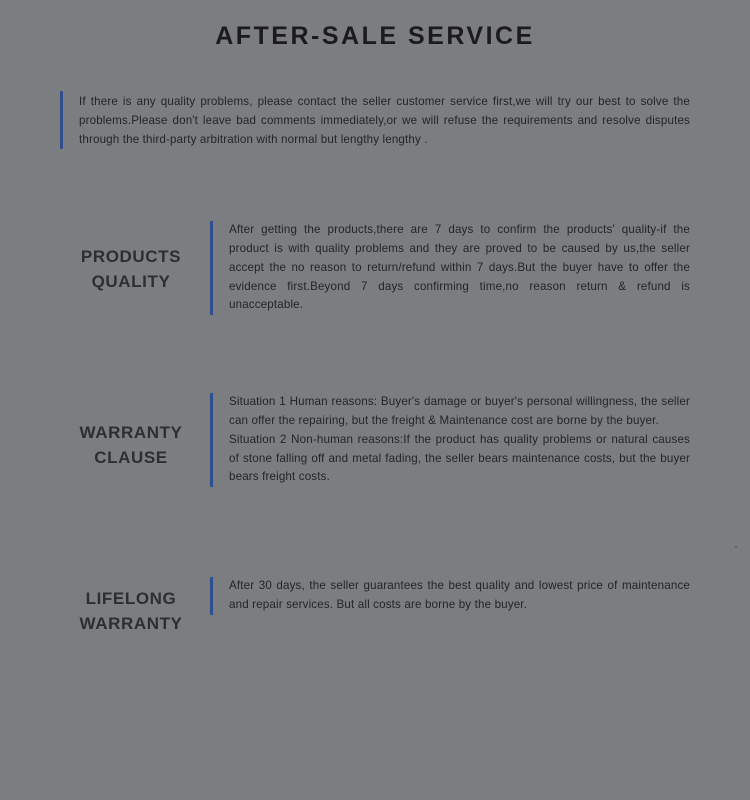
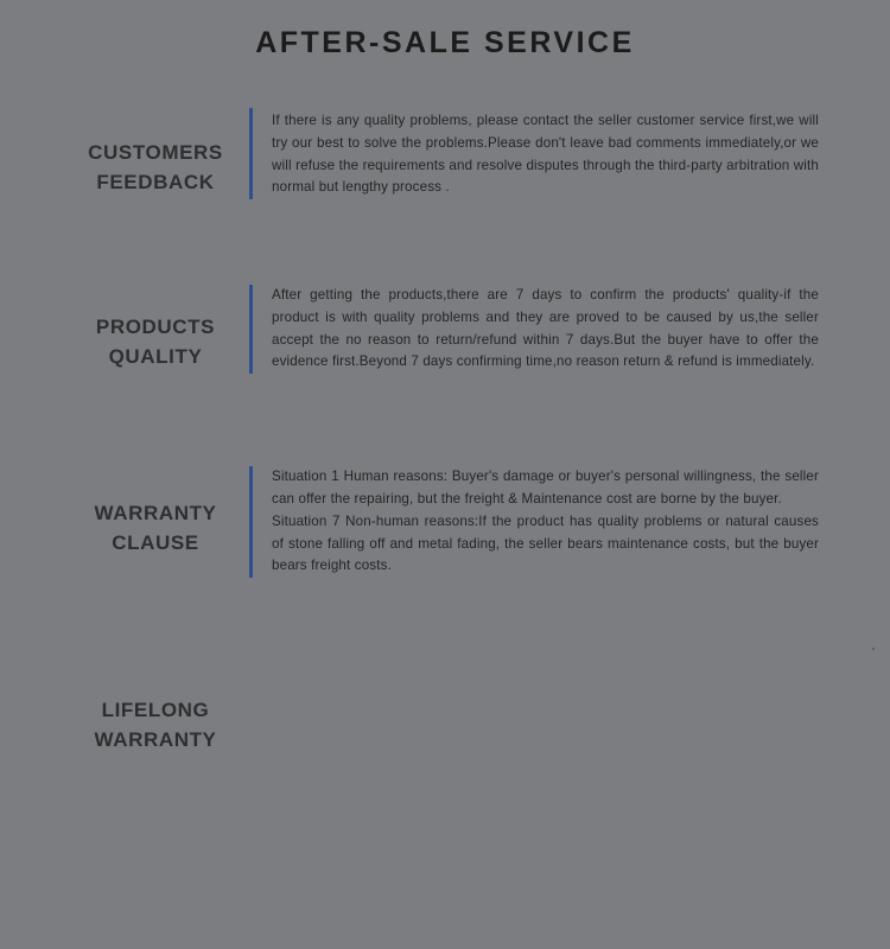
  AFTER-SALE SERVICE
+ CUSTOMERS FEEDBACK
- If there is any quality problems, please contact the seller customer service first,we will try our best to solve the problems.Please don't leave bad comments immediately,or we will refuse the requirements and resolve disputes through the third-party arbitration with normal but lengthy lengthy .
+ If there is any quality problems, please contact the seller customer service first,we will try our best to solve the problems.Please don't leave bad comments immediately,or we will refuse the requirements and resolve disputes through the third-party arbitration with normal but lengthy process .
  PRODUCTS QUALITY
- After getting the products,there are 7 days to confirm the products' quality-if the product is with quality problems and they are proved to be caused by us,the seller accept the no reason to return/refund within 7 days.But the buyer have to offer the evidence first.Beyond 7 days confirming time,no reason return & refund is unacceptable.
+ After getting the products,there are 7 days to confirm the products' quality-if the product is with quality problems and they are proved to be caused by us,the seller accept the no reason to return/refund within 7 days.But the buyer have to offer the evidence first.Beyond 7 days confirming time,no reason return & refund is immediately.
  WARRANTY CLAUSE
  Situation 1 Human reasons: Buyer's damage or buyer's personal willingness, the seller can offer the repairing, but the freight & Maintenance cost are borne by the buyer.
- Situation 2 Non-human reasons:If the product has quality problems or natural causes of stone falling off and metal fading, the seller bears maintenance costs, but the buyer bears freight costs.
+ Situation 7 Non-human reasons:If the product has quality problems or natural causes of stone falling off and metal fading, the seller bears maintenance costs, but the buyer bears freight costs.
  LIFELONG WARRANTY
- After 30 days, the seller guarantees the best quality and lowest price of maintenance and repair services. But all costs are borne by the buyer.
